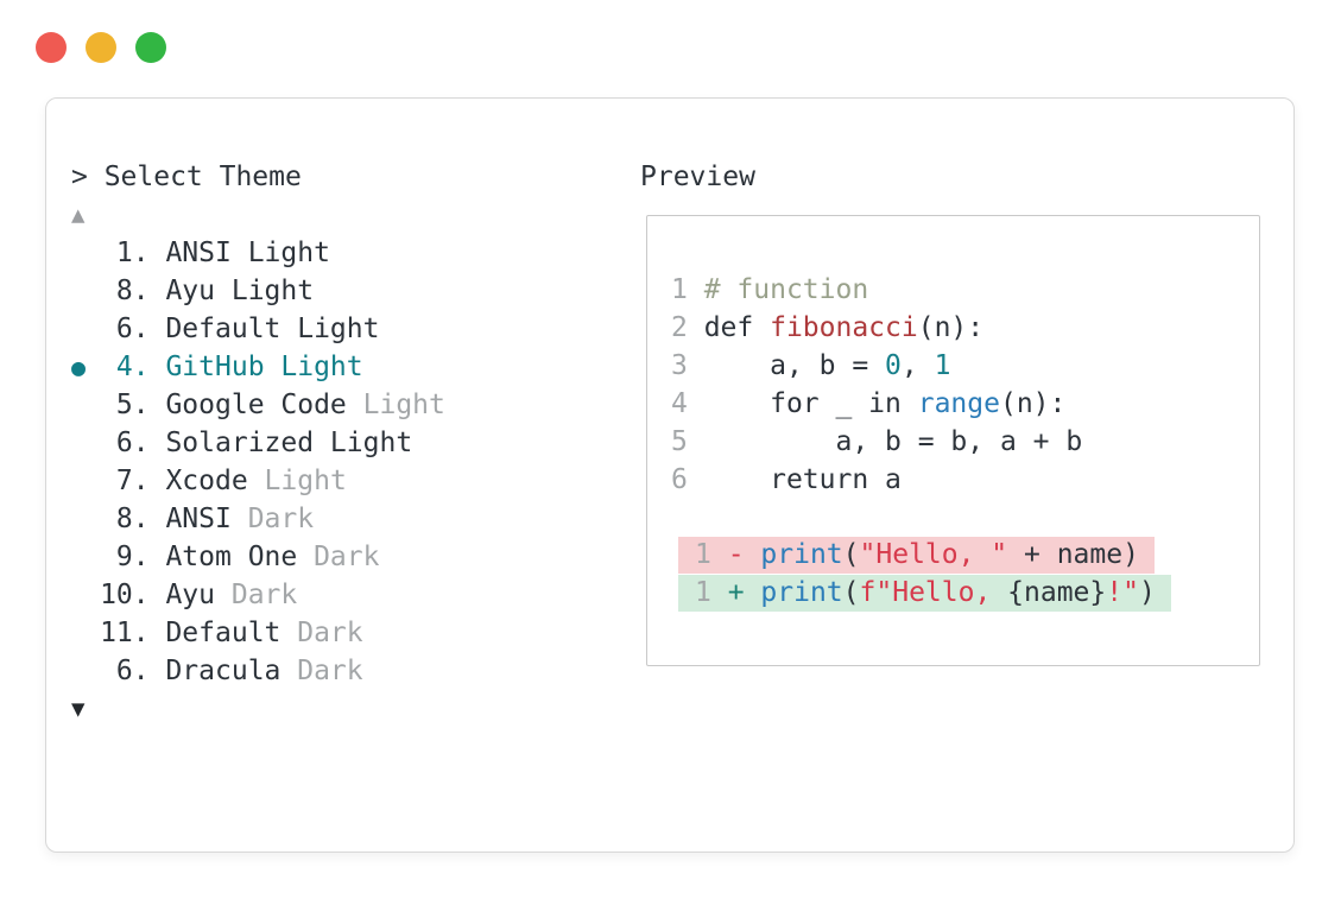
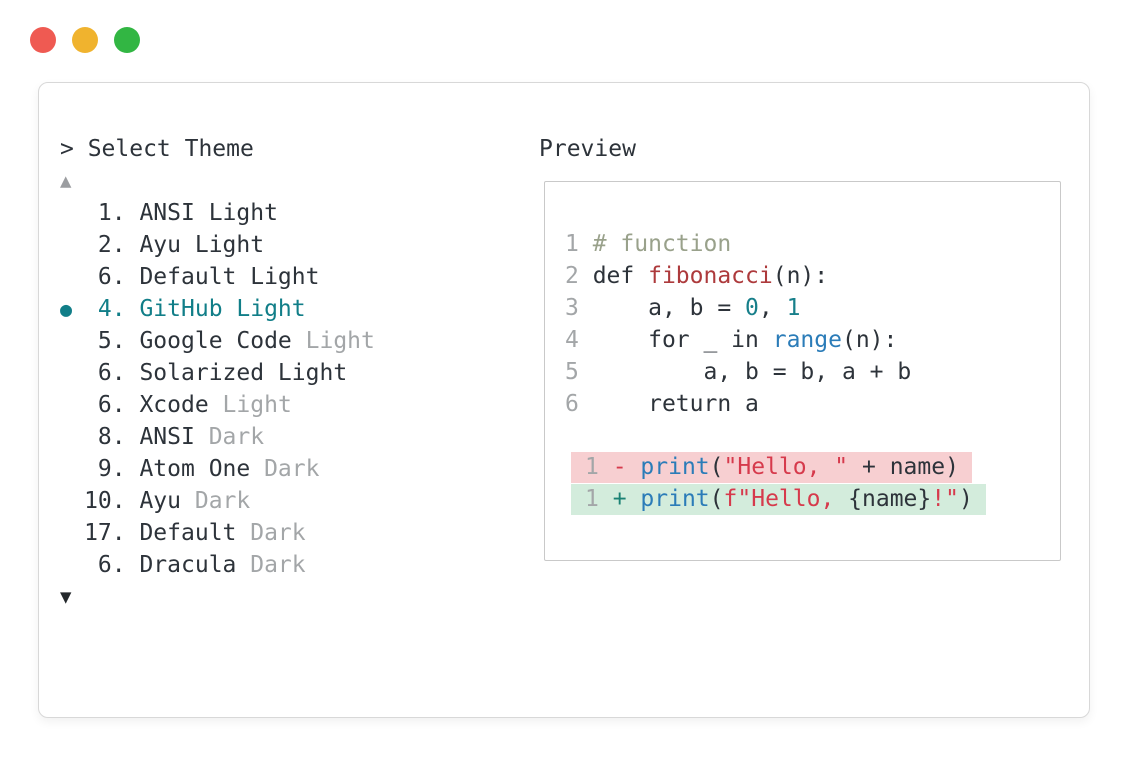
  > Select Theme
  ▲
  1. ANSI Light
- 8. Ayu Light
+ 2. Ayu Light
  6. Default Light
  ● 4. GitHub Light
  5. Google Code Light
  6. Solarized Light
- 7. Xcode Light
+ 6. Xcode Light
  8. ANSI Dark
  9. Atom One Dark
  10. Ayu Dark
- 11. Default Dark
+ 17. Default Dark
  6. Dracula Dark
  ▼
  Preview
  1 # function
  2 def fibonacci(n):
  3 a, b = 0, 1
  4 for _ in range(n):
  5 a, b = b, a + b
  6 return a
  1 - print("Hello, " + name)
  1 + print(f"Hello, {name}!")
